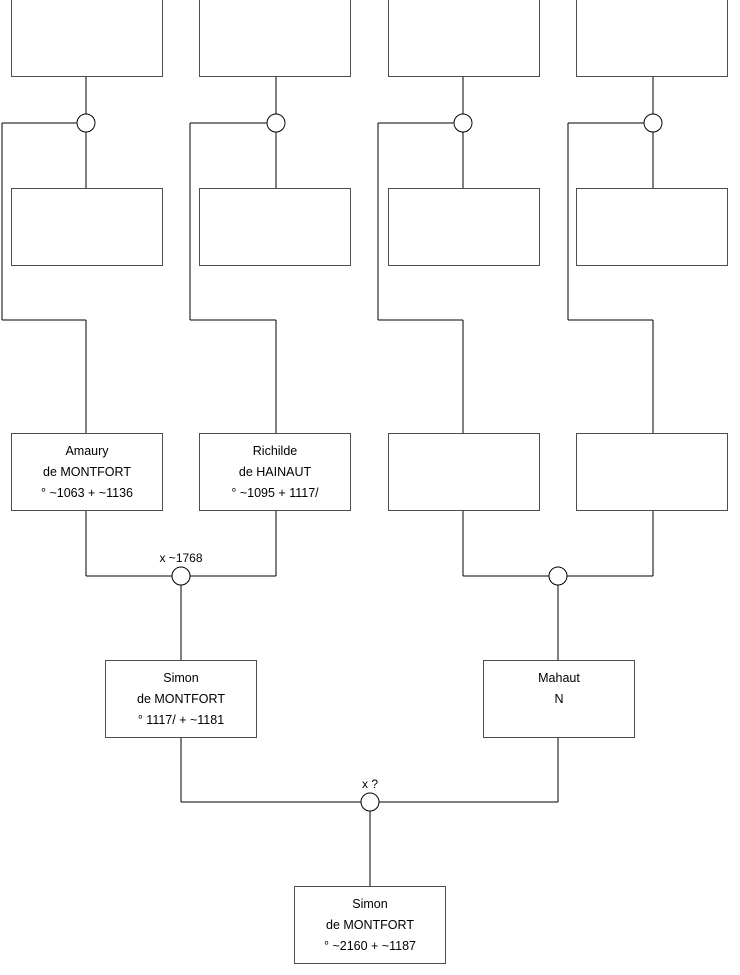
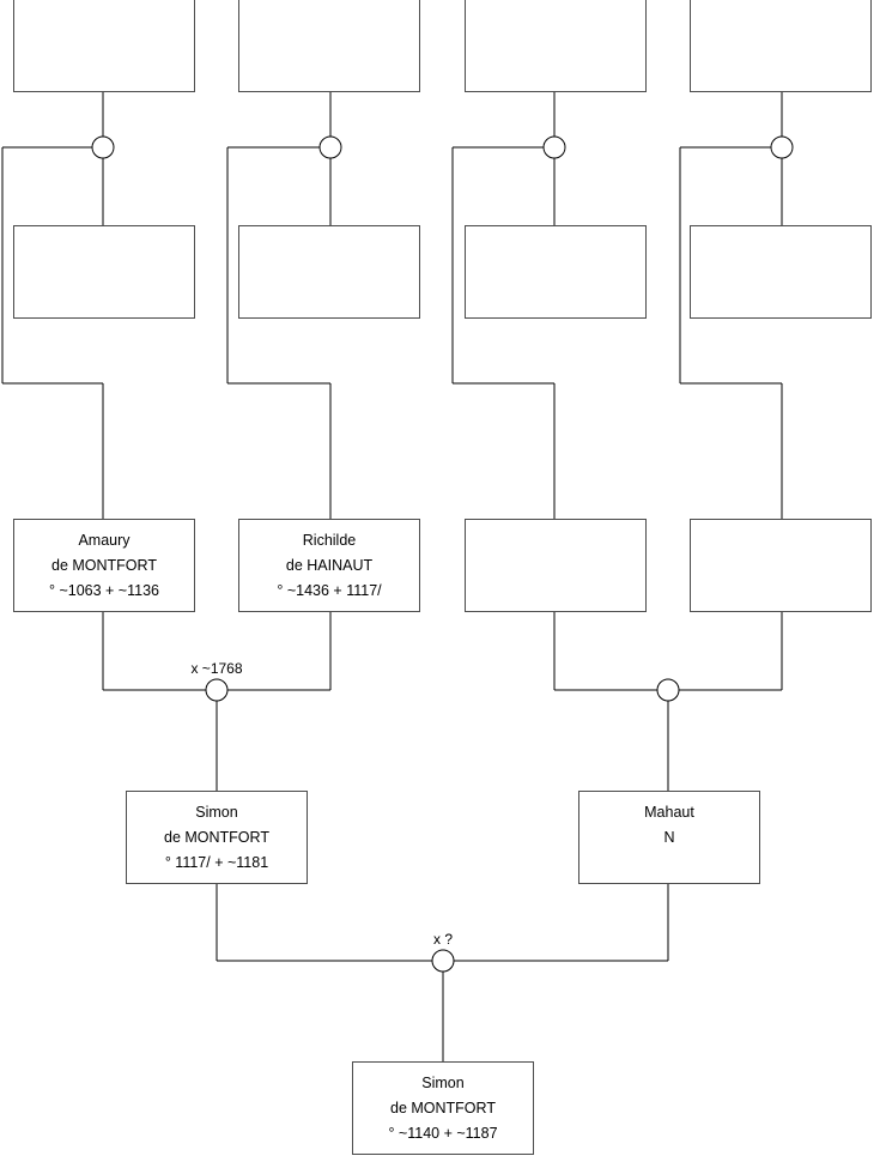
  Amaury
  de MONTFORT
  ° ~1063 + ~1136
  Richilde
  de HAINAUT
- ° ~1095 + 1117/
+ ° ~1436 + 1117/
  Simon
  de MONTFORT
  ° 1117/ + ~1181
  Mahaut
  N
  Simon
  de MONTFORT
- ° ~2160 + ~1187
+ ° ~1140 + ~1187
  x ~1768
  x ?
